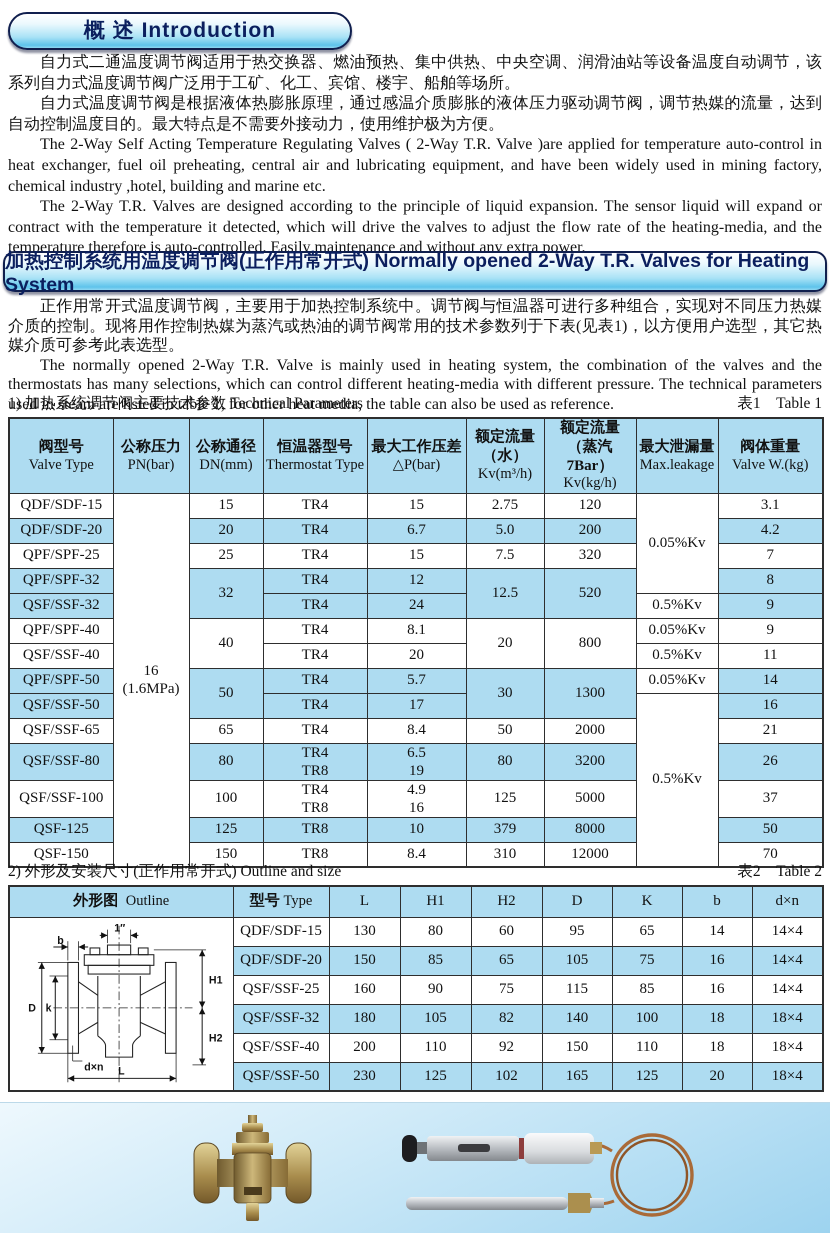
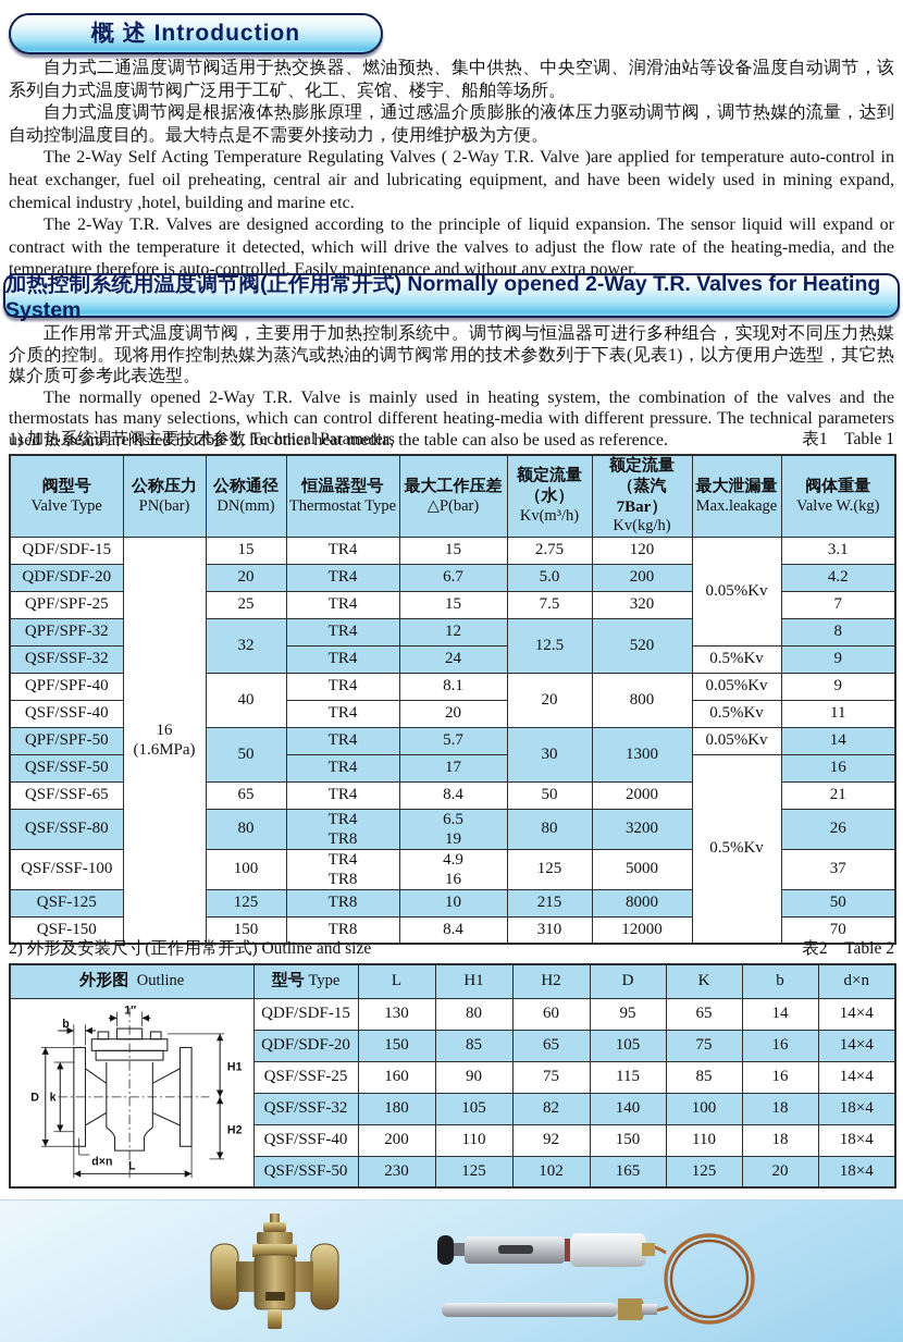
  概 述 Introduction
  自力式二通温度调节阀适用于热交换器、燃油预热、集中供热、中央空调、润滑油站等设备温度自动调节，该系列自力式温度调节阀广泛用于工矿、化工、宾馆、楼宇、船舶等场所。
  自力式温度调节阀是根据液体热膨胀原理，通过感温介质膨胀的液体压力驱动调节阀，调节热媒的流量，达到自动控制温度目的。最大特点是不需要外接动力，使用维护极为方便。
- The 2-Way Self Acting Temperature Regulating Valves ( 2-Way T.R. Valve )are applied for temperature auto-control in heat exchanger, fuel oil preheating, central air and lubricating equipment, and have been widely used in mining factory, chemical industry ,hotel, building and marine etc.
+ The 2-Way Self Acting Temperature Regulating Valves ( 2-Way T.R. Valve )are applied for temperature auto-control in heat exchanger, fuel oil preheating, central air and lubricating equipment, and have been widely used in mining expand, chemical industry ,hotel, building and marine etc.
  The 2-Way T.R. Valves are designed according to the principle of liquid expansion. The sensor liquid will expand or contract with the temperature it detected, which will drive the valves to adjust the flow rate of the heating-media, and the temperature therefore is auto-controlled. Easily maintenance and without any extra power.
  加热控制系统用温度调节阀(正作用常开式) Normally opened 2-Way T.R. Valves for Heating System
  正作用常开式温度调节阀，主要用于加热控制系统中。调节阀与恒温器可进行多种组合，实现对不同压力热媒介质的控制。现将用作控制热媒为蒸汽或热油的调节阀常用的技术参数列于下表(见表1)，以方便用户选型，其它热媒介质可参考此表选型。
  The normally opened 2-Way T.R. Valve is mainly used in heating system, the combination of the valves and the thermostats has many selections, which can control different heating-media with different pressure. The technical parameters used in steam are listed in table 1, for other heat media, the table can also be used as reference.
  1) 加热系统调节阀主要技术参数 Technical Parameters
  表1 Table 1
  阀型号Valve Type	公称压力PN(bar)	公称通径DN(mm)	恒温器型号Thermostat Type	最大工作压差△P(bar)	额定流量（水）Kv(m³/h)	额定流量（蒸汽7Bar）Kv(kg/h)	最大泄漏量Max.leakage	阀体重量Valve W.(kg)
  QDF/SDF-15	16(1.6MPa)	15	TR4	15	2.75	120	0.05%Kv	3.1
  QDF/SDF-20	20	TR4	6.7	5.0	200	4.2
  QPF/SPF-25	25	TR4	15	7.5	320	7
  QPF/SPF-32	32	TR4	12	12.5	520	8
  QSF/SSF-32	TR4	24	0.5%Kv	9
  QPF/SPF-40	40	TR4	8.1	20	800	0.05%Kv	9
  QSF/SSF-40	TR4	20	0.5%Kv	11
  QPF/SPF-50	50	TR4	5.7	30	1300	0.05%Kv	14
  QSF/SSF-50	TR4	17	0.5%Kv	16
  QSF/SSF-65	65	TR4	8.4	50	2000	21
  QSF/SSF-80	80	TR4TR8	6.519	80	3200	26
  QSF/SSF-100	100	TR4TR8	4.916	125	5000	37
- QSF-125	125	TR8	10	379	8000	50
+ QSF-125	125	TR8	10	215	8000	50
  QSF-150	150	TR8	8.4	310	12000	70
  2) 外形及安装尺寸(正作用常开式) Outline and size
  表2 Table 2
  外形图 Outline	型号 Type	L	H1	H2	D	K	b	d×n
  1″ b H1 D k H2 d×n L	QDF/SDF-15	130	80	60	95	65	14	14×4
  QDF/SDF-20	150	85	65	105	75	16	14×4
  QSF/SSF-25	160	90	75	115	85	16	14×4
  QSF/SSF-32	180	105	82	140	100	18	18×4
  QSF/SSF-40	200	110	92	150	110	18	18×4
  QSF/SSF-50	230	125	102	165	125	20	18×4
